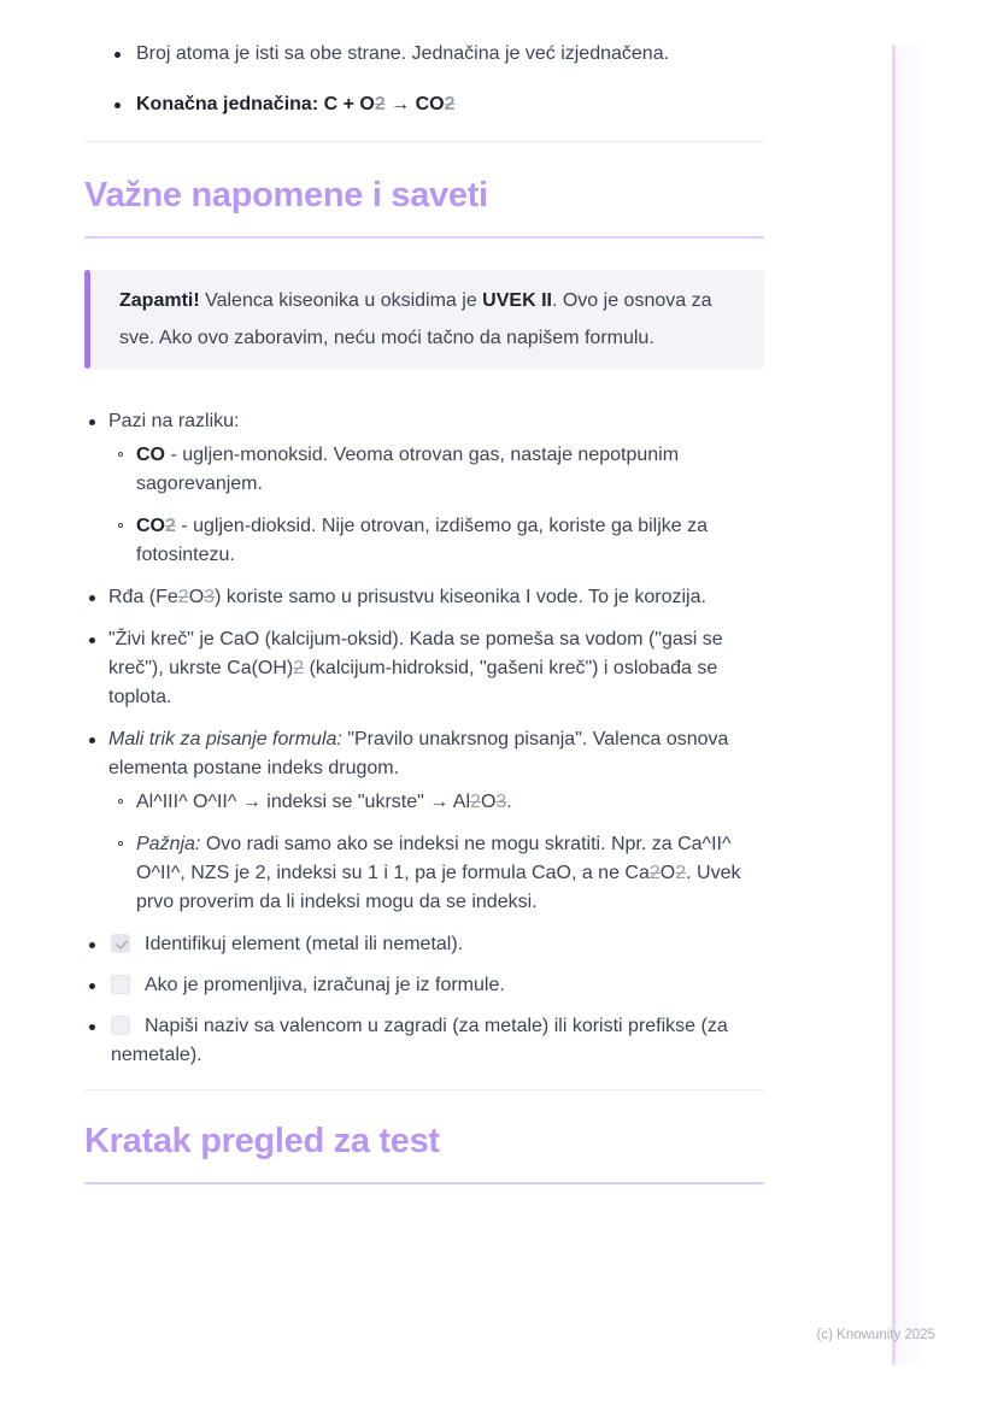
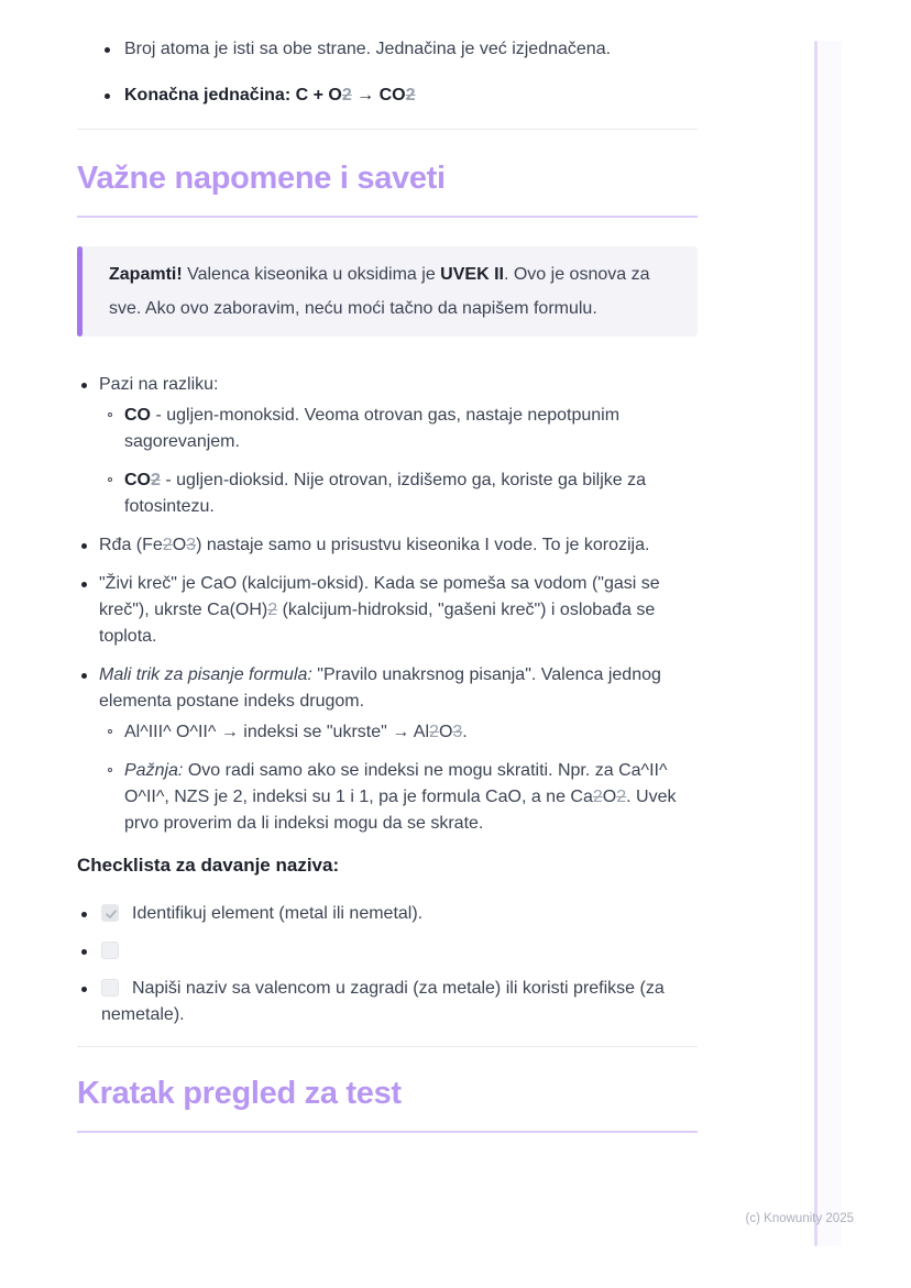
  Broj atoma je isti sa obe strane. Jednačina je već izjednačena.
  Konačna jednačina: C + O2 → CO2
  Važne napomene i saveti
  Zapamti! Valenca kiseonika u oksidima je UVEK II. Ovo je osnova za sve. Ako ovo zaboravim, neću moći tačno da napišem formulu.
  Pazi na razliku:
  CO - ugljen-monoksid. Veoma otrovan gas, nastaje nepotpunim sagorevanjem.
  CO2 - ugljen-dioksid. Nije otrovan, izdišemo ga, koriste ga biljke za fotosintezu.
- Rđa (Fe2O3) koriste samo u prisustvu kiseonika I vode. To je korozija.
+ Rđa (Fe2O3) nastaje samo u prisustvu kiseonika I vode. To je korozija.
  "Živi kreč" je CaO (kalcijum-oksid). Kada se pomeša sa vodom ("gasi se kreč"), ukrste Ca(OH)2 (kalcijum-hidroksid, "gašeni kreč") i oslobađa se toplota.
- Mali trik za pisanje formula: "Pravilo unakrsnog pisanja". Valenca osnova elementa postane indeks drugom.
+ Mali trik za pisanje formula: "Pravilo unakrsnog pisanja". Valenca jednog elementa postane indeks drugom.
  Al^III^ O^II^ → indeksi se "ukrste" → Al2O3.
- Pažnja: Ovo radi samo ako se indeksi ne mogu skratiti. Npr. za Ca^II^ O^II^, NZS je 2, indeksi su 1 i 1, pa je formula CaO, a ne Ca2O2. Uvek prvo proverim da li indeksi mogu da se indeksi.
+ Pažnja: Ovo radi samo ako se indeksi ne mogu skratiti. Npr. za Ca^II^ O^II^, NZS je 2, indeksi su 1 i 1, pa je formula CaO, a ne Ca2O2. Uvek prvo proverim da li indeksi mogu da se skrate.
+ Checklista za davanje naziva:
  Identifikuj element (metal ili nemetal).
- Ako je promenljiva, izračunaj je iz formule.
  Napiši naziv sa valencom u zagradi (za metale) ili koristi prefikse (za nemetale).
  Kratak pregled za test
  (c) Knowunity 2025
